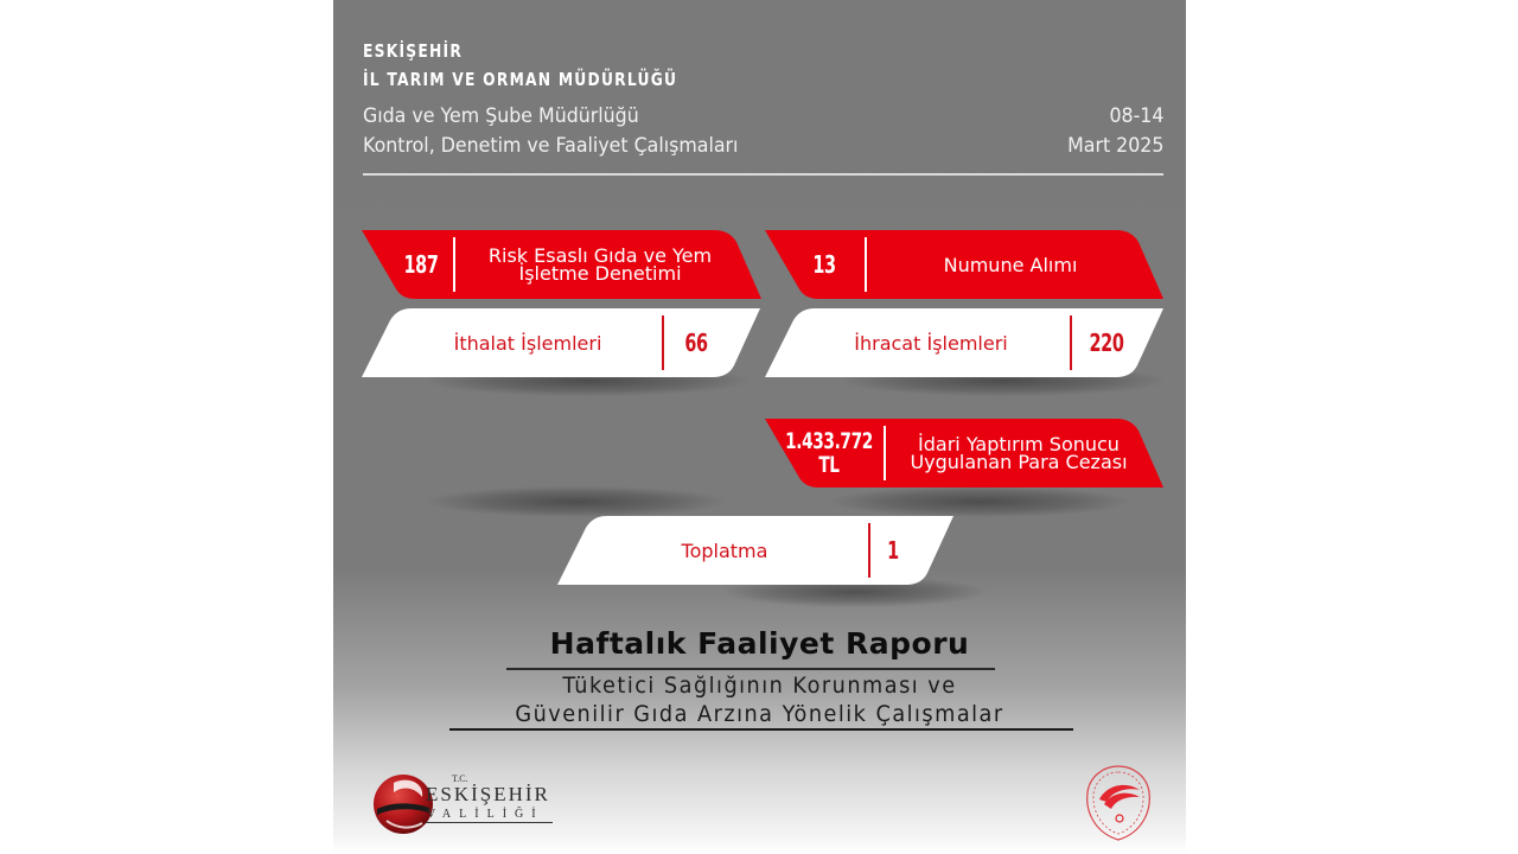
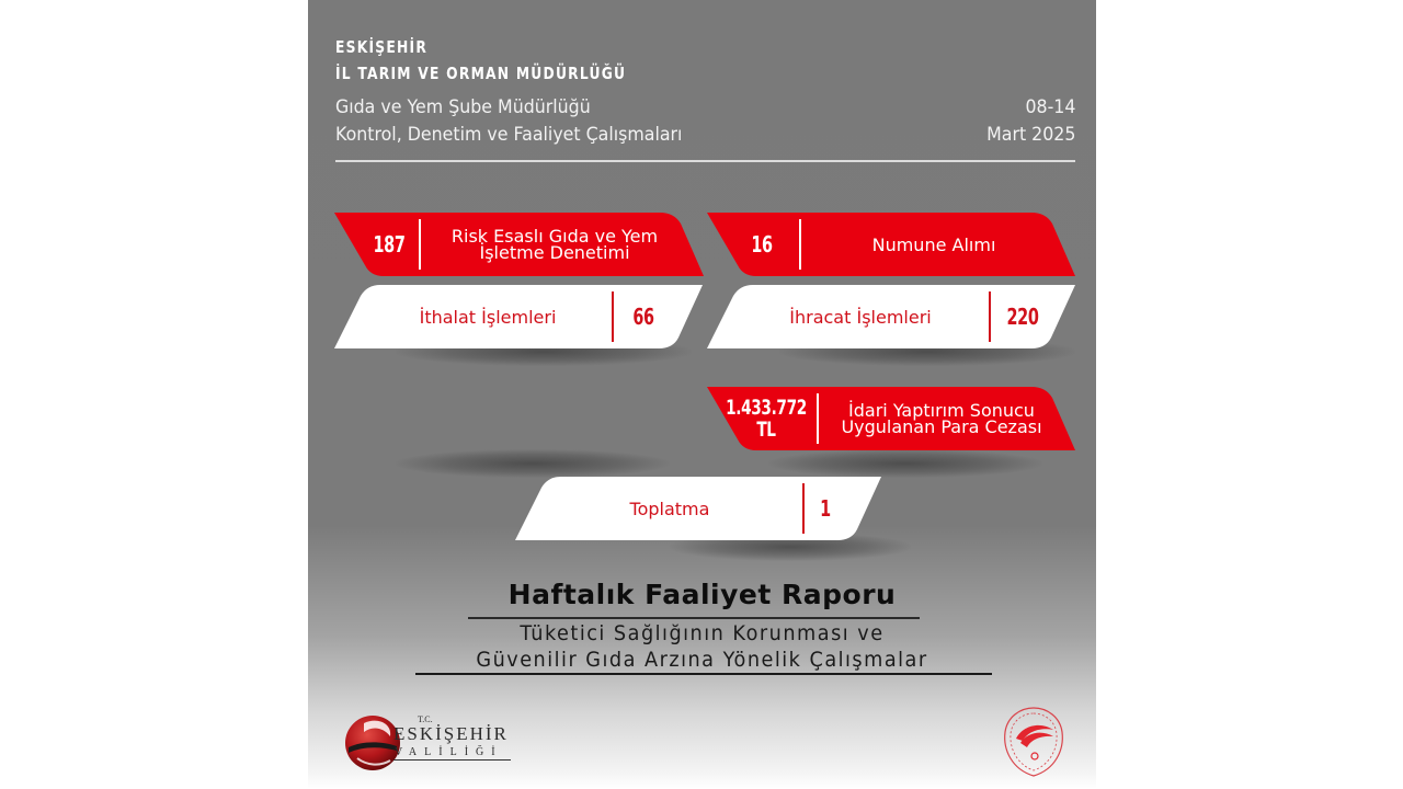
  ESKİŞEHİR
  İL TARIM VE ORMAN MÜDÜRLÜĞÜ
  Gıda ve Yem Şube Müdürlüğü
  Kontrol, Denetim ve Faaliyet Çalışmaları
  08-14
  Mart 2025
  187
  Risk Esaslı Gıda ve Yem
  İşletme Denetimi
- 13
+ 16
  Numune Alımı
  İthalat İşlemleri
  66
  İhracat İşlemleri
  220
  1.433.772
  TL
  İdari Yaptırım Sonucu
  Uygulanan Para Cezası
  Toplatma
  1
  Haftalık Faaliyet Raporu
  Tüketici Sağlığının Korunması ve
  Güvenilir Gıda Arzına Yönelik Çalışmalar
  T.C.
  ESKİŞEHİR
  VALİLİĞİ
